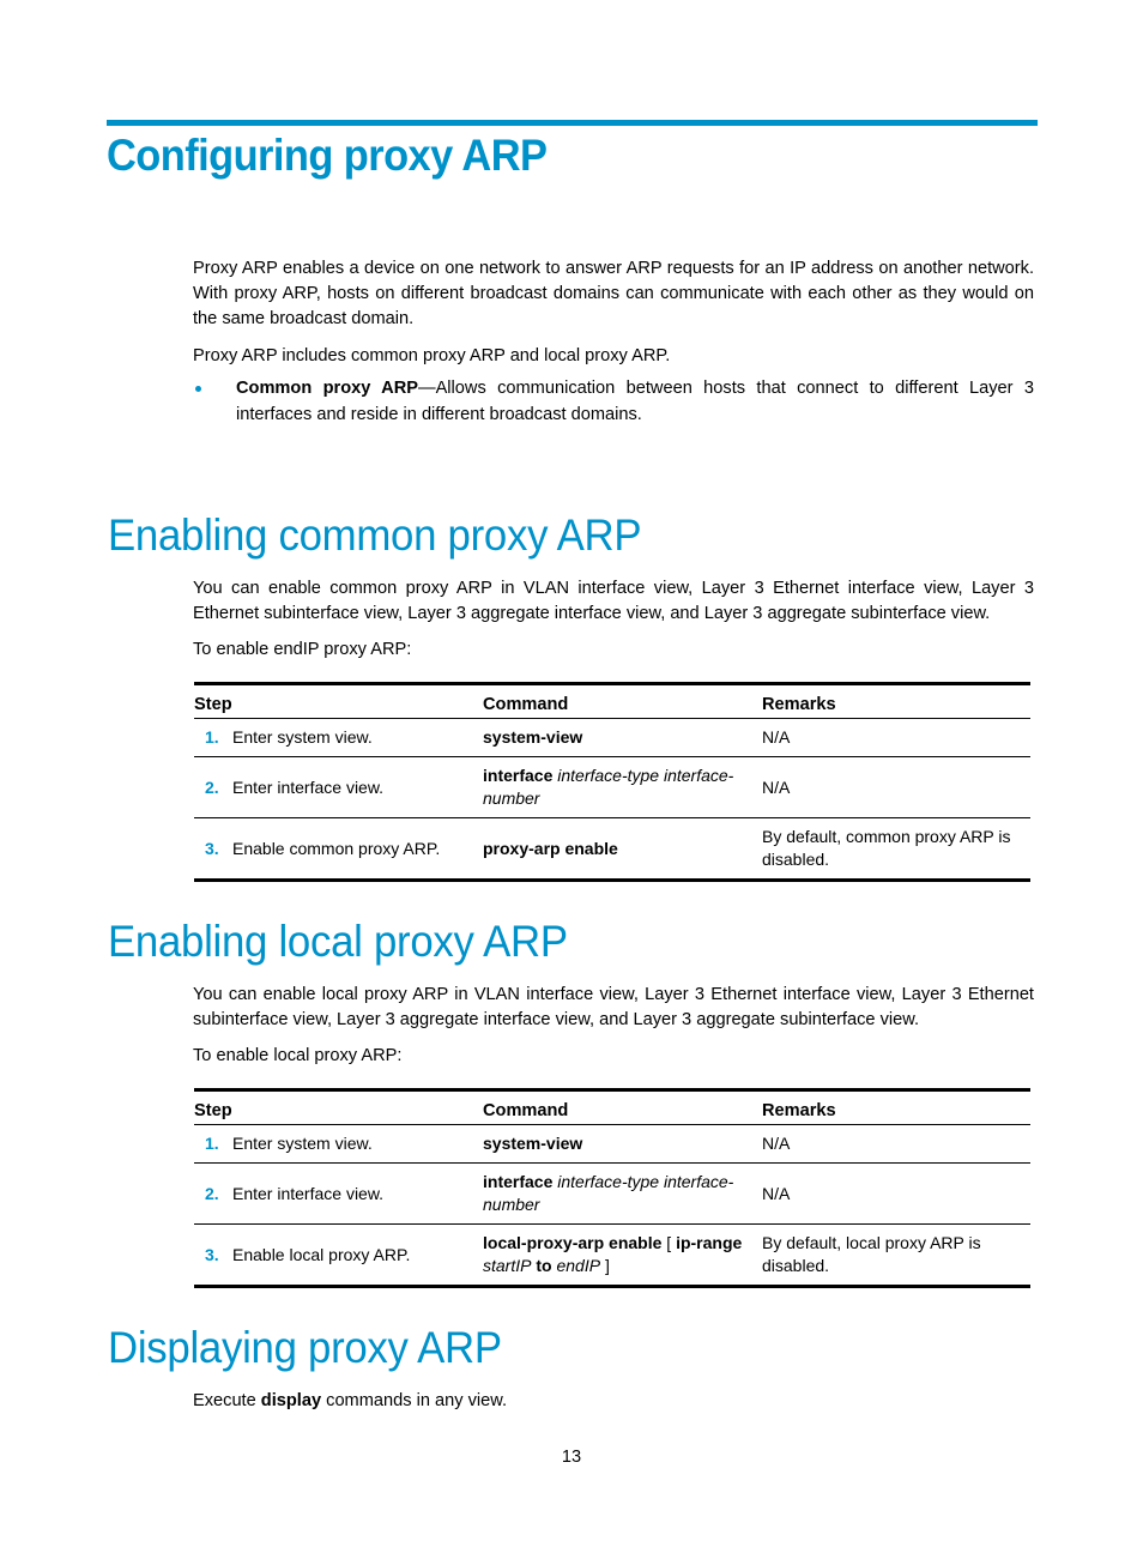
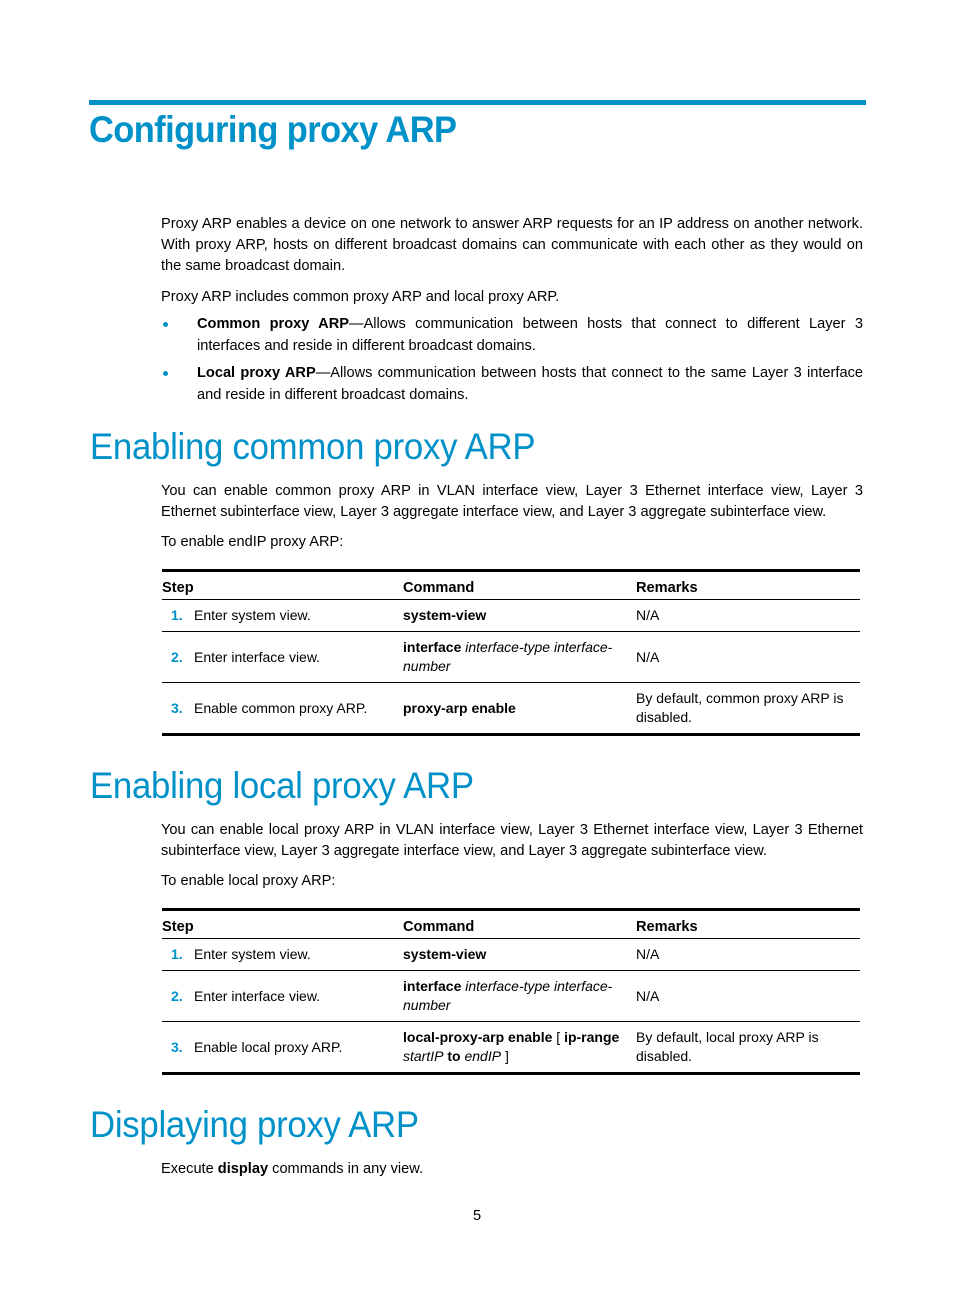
  Configuring proxy ARP
  Proxy ARP enables a device on one network to answer ARP requests for an IP address on another network. With proxy ARP, hosts on different broadcast domains can communicate with each other as they would on the same broadcast domain.
  Proxy ARP includes common proxy ARP and local proxy ARP.
  Common proxy ARP—Allows communication between hosts that connect to different Layer 3 interfaces and reside in different broadcast domains.
+ Local proxy ARP—Allows communication between hosts that connect to the same Layer 3 interface and reside in different broadcast domains.
  Enabling common proxy ARP
  You can enable common proxy ARP in VLAN interface view, Layer 3 Ethernet interface view, Layer 3 Ethernet subinterface view, Layer 3 aggregate interface view, and Layer 3 aggregate subinterface view.
  To enable endIP proxy ARP:
  Step	Command	Remarks
  1. Enter system view.	system-view	N/A
  2. Enter interface view.	interface interface-type interface-number	N/A
  3. Enable common proxy ARP.	proxy-arp enable	By default, common proxy ARP is disabled.
  Enabling local proxy ARP
  You can enable local proxy ARP in VLAN interface view, Layer 3 Ethernet interface view, Layer 3 Ethernet subinterface view, Layer 3 aggregate interface view, and Layer 3 aggregate subinterface view.
  To enable local proxy ARP:
  Step	Command	Remarks
  1. Enter system view.	system-view	N/A
  2. Enter interface view.	interface interface-type interface-number	N/A
  3. Enable local proxy ARP.	local-proxy-arp enable [ ip-range startIP to endIP ]	By default, local proxy ARP is disabled.
  Displaying proxy ARP
  Execute display commands in any view.
- 13
+ 5
